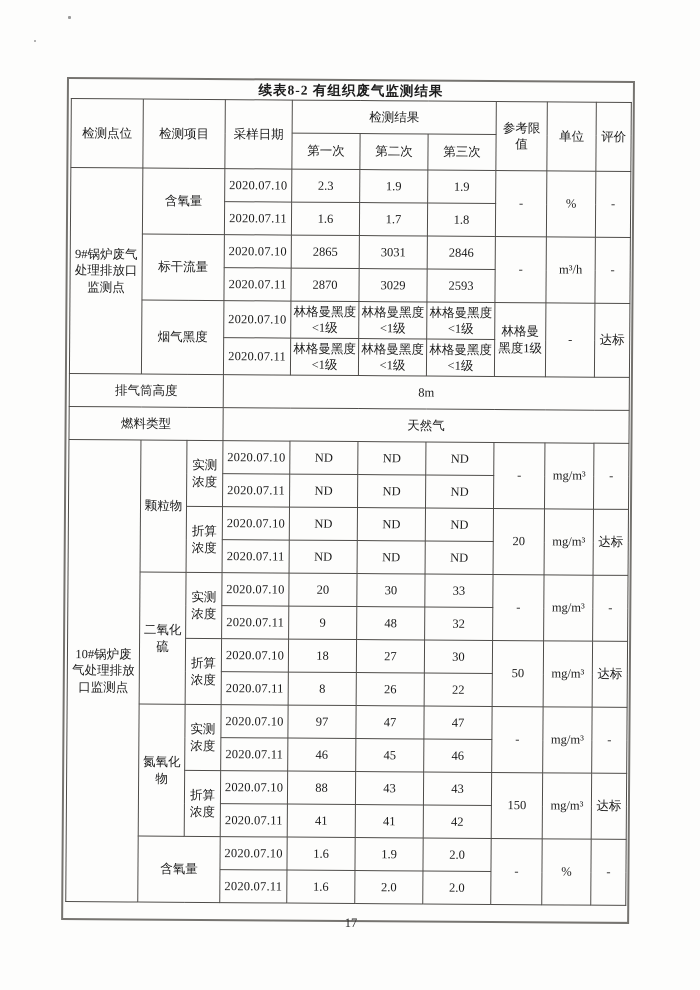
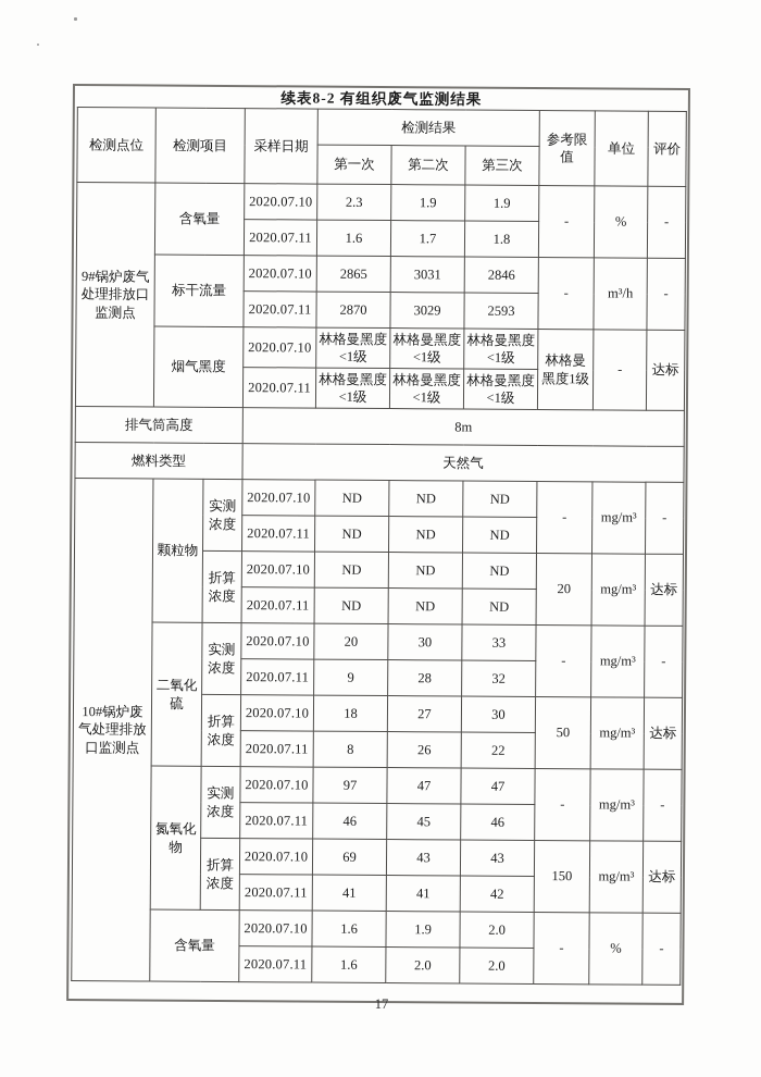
  续表8-2 有组织废气监测结果
  检测点位	检测项目	采样日期	检测结果	参考限值	单位	评价
  第一次	第二次	第三次
  9#锅炉废气处理排放口监测点	含氧量	2020.07.10	2.3	1.9	1.9	-	%	-
  2020.07.11	1.6	1.7	1.8
  标干流量	2020.07.10	2865	3031	2846	-	m³/h	-
  2020.07.11	2870	3029	2593
  烟气黑度	2020.07.10	林格曼黑度<1级	林格曼黑度<1级	林格曼黑度<1级	林格曼黑度1级	-	达标
  2020.07.11	林格曼黑度<1级	林格曼黑度<1级	林格曼黑度<1级
  排气筒高度	8m
  燃料类型	天然气
  10#锅炉废气处理排放口监测点	颗粒物	实测浓度	2020.07.10	ND	ND	ND	-	mg/m³	-
  2020.07.11	ND	ND	ND
  折算浓度	2020.07.10	ND	ND	ND	20	mg/m³	达标
  2020.07.11	ND	ND	ND
  二氧化硫	实测浓度	2020.07.10	20	30	33	-	mg/m³	-
- 2020.07.11	9	48	32
+ 2020.07.11	9	28	32
  折算浓度	2020.07.10	18	27	30	50	mg/m³	达标
  2020.07.11	8	26	22
  氮氧化物	实测浓度	2020.07.10	97	47	47	-	mg/m³	-
  2020.07.11	46	45	46
- 折算浓度	2020.07.10	88	43	43	150	mg/m³	达标
+ 折算浓度	2020.07.10	69	43	43	150	mg/m³	达标
  2020.07.11	41	41	42
  含氧量	2020.07.10	1.6	1.9	2.0	-	%	-
  2020.07.11	1.6	2.0	2.0
  17
